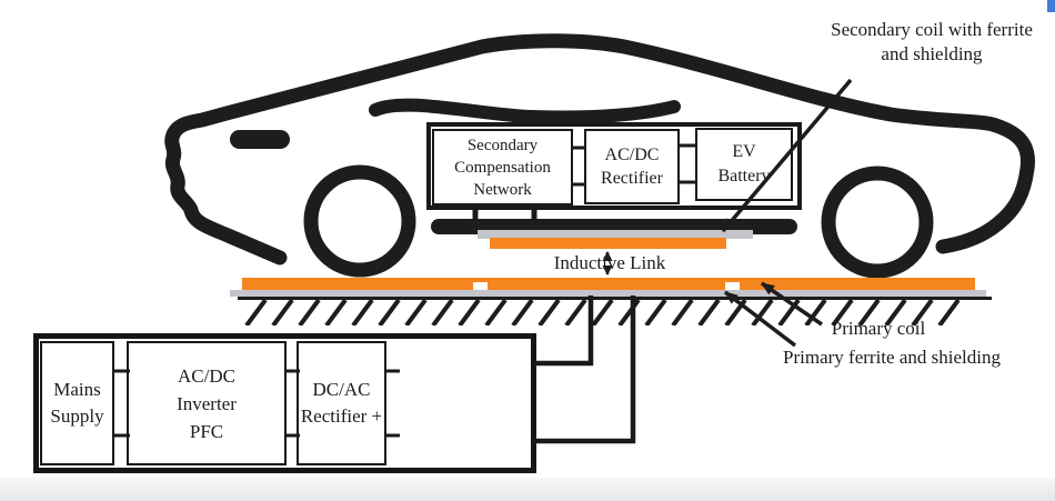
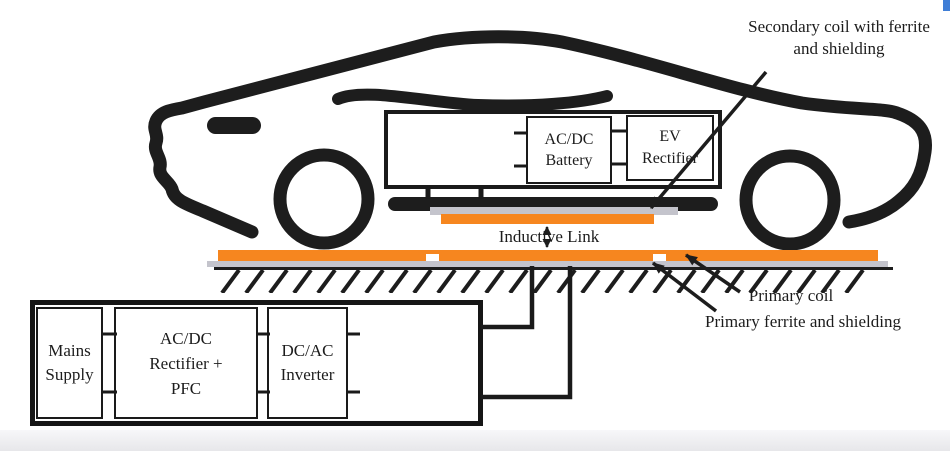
- Secondary
- Compensation
- Network
  AC/DC
- Rectifier
+ Battery
  EV
- Battery
+ Rectifier
  Mains
  Supply
  AC/DC
- Inverter
+ Rectifier +
  PFC
  DC/AC
- Rectifier +
+ Inverter
  Secondary coil with ferrite and shielding
  Inductive Link
  Primary coil
  Primary ferrite and shielding
